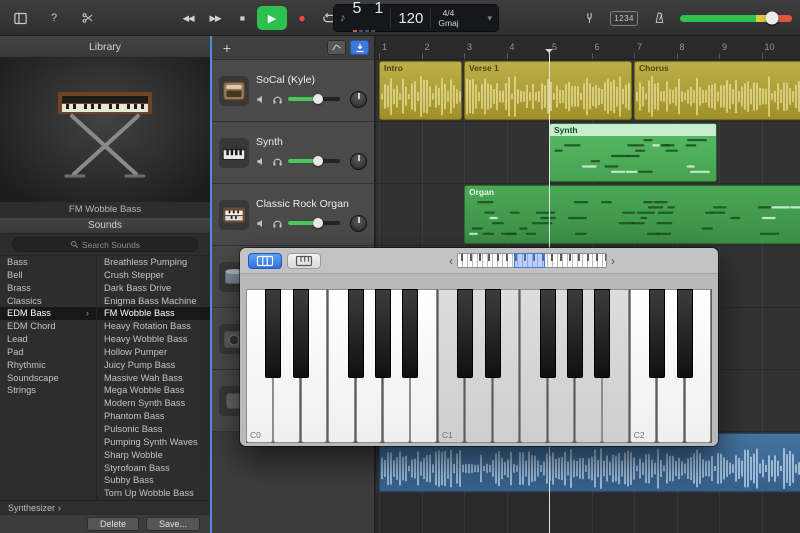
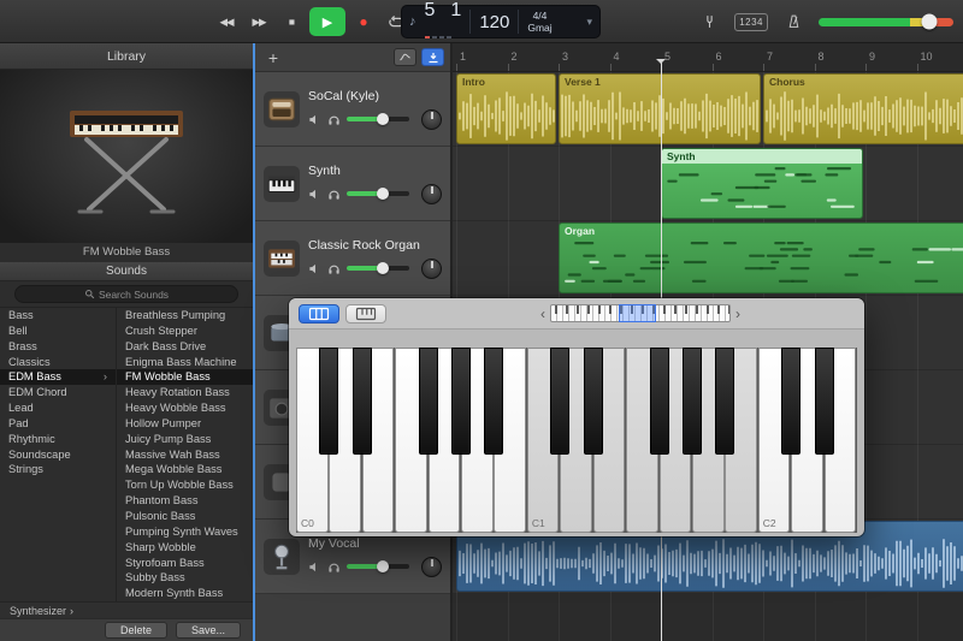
- ?
  ◀◀
  ▶▶
  ■
  ▶
  ●
  ♪
  5
  1
  120
  4/4
  Gmaj
  ▾
  1234
  Library
  FM Wobble Bass
  Sounds
  Search Sounds
  Bass
  Bell
  Brass
  Classics
  EDM Bass
  ›
  EDM Chord
  Lead
  Pad
  Rhythmic
  Soundscape
  Strings
  Breathless Pumping
  Crush Stepper
  Dark Bass Drive
  Enigma Bass Machine
  FM Wobble Bass
  Heavy Rotation Bass
  Heavy Wobble Bass
  Hollow Pumper
  Juicy Pump Bass
  Massive Wah Bass
  Mega Wobble Bass
- Modern Synth Bass
+ Torn Up Wobble Bass
  Phantom Bass
  Pulsonic Bass
  Pumping Synth Waves
  Sharp Wobble
  Styrofoam Bass
  Subby Bass
- Torn Up Wobble Bass
+ Modern Synth Bass
  Synthesizer
  ›
  Delete
  Save...
  +
  SoCal (Kyle)
  Synth
  Classic Rock Organ
+ My Vocal
  1
  2
  3
  4
  5
  6
  7
  8
  9
  10
  Intro
  Verse 1
  Chorus
  Synth
  Organ
  ‹
  ›
  C0
  C1
  C2
